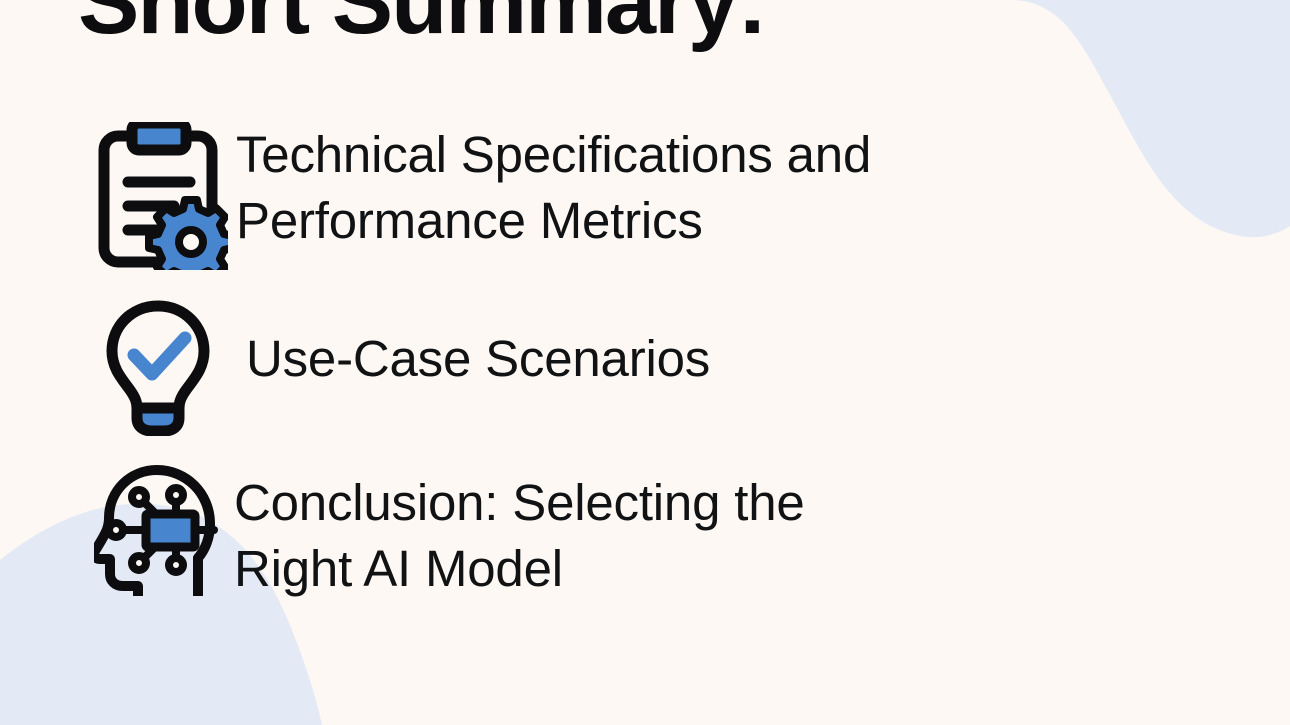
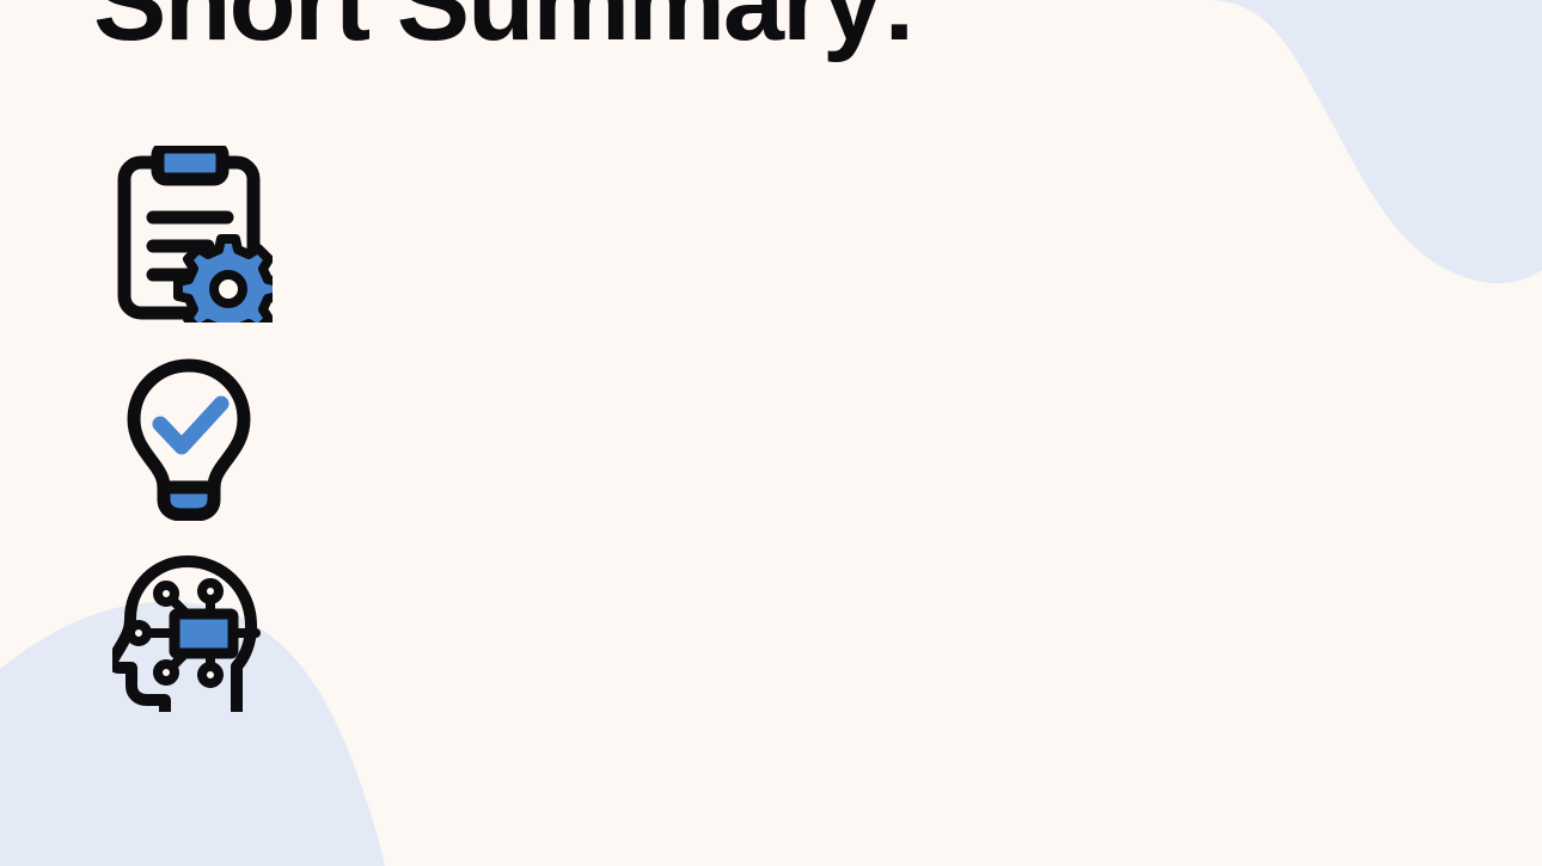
  Short Summary:
- Technical Specifications and
- Performance Metrics
- Use-Case Scenarios
- Conclusion: Selecting the
- Right AI Model
